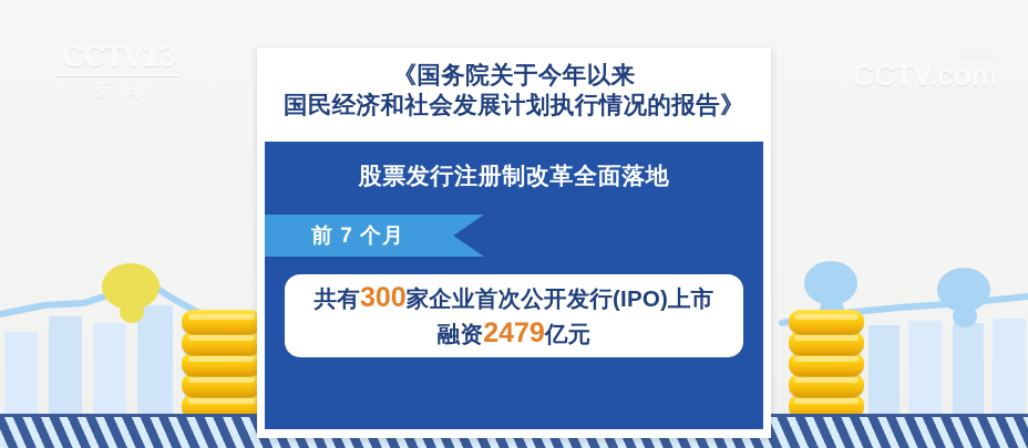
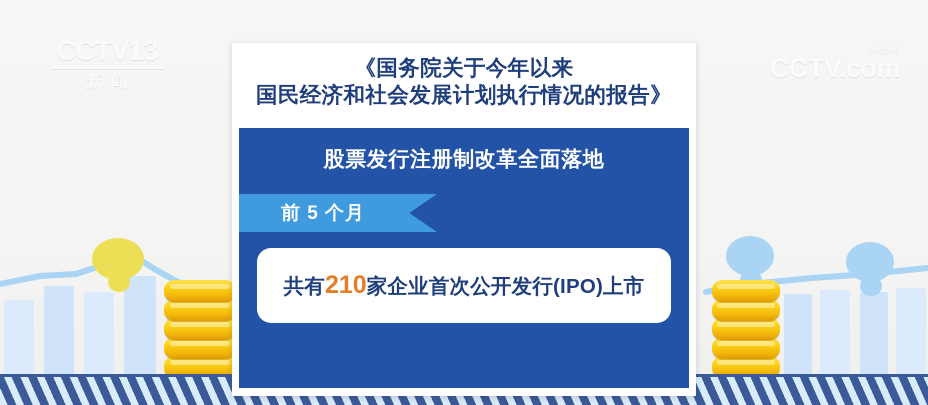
  《国务院关于今年以来
  国民经济和社会发展计划执行情况的报告》
  股票发行注册制改革全面落地
- 前 7 个月
+ 前 5 个月
- 共有300家企业首次公开发行(IPO)上市
+ 共有210家企业首次公开发行(IPO)上市
- 融资2479亿元
  CCTV13
  新闻
  CCTV.com
